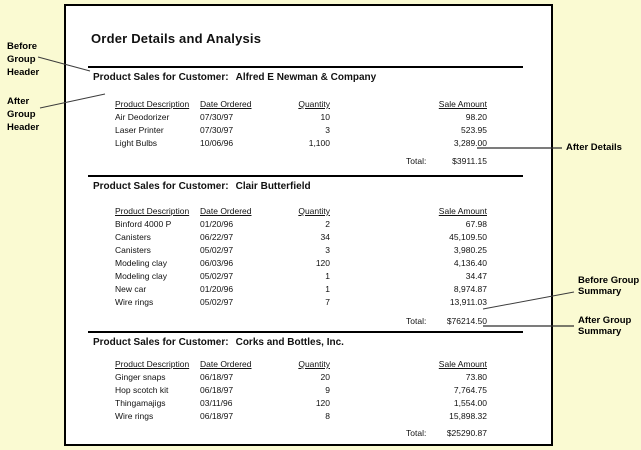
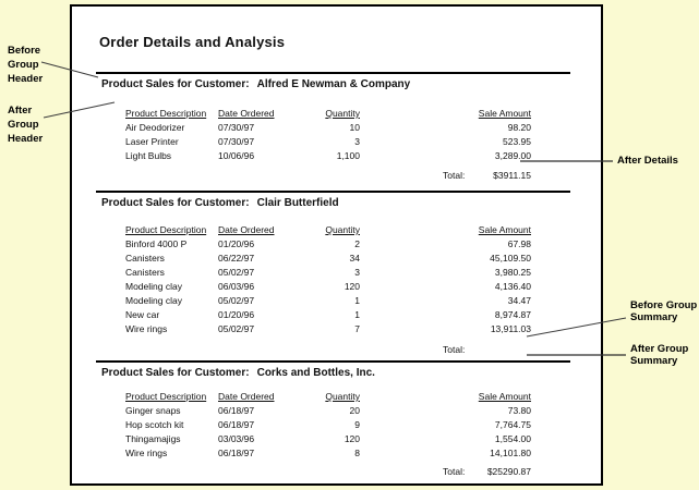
  Order Details and Analysis
  Product Sales for Customer: Alfred E Newman & Company
  Product Description
  Date Ordered
  Quantity
  Sale Amount
  Air Deodorizer
  07/30/97
  10
  98.20
  Laser Printer
  07/30/97
  3
  523.95
  Light Bulbs
  10/06/96
  1,100
  3,289.00
  Total:
  $3911.15
  Product Sales for Customer: Clair Butterfield
  Product Description
  Date Ordered
  Quantity
  Sale Amount
  Binford 4000 P
  01/20/96
  2
  67.98
  Canisters
  06/22/97
  34
  45,109.50
  Canisters
  05/02/97
  3
  3,980.25
  Modeling clay
  06/03/96
  120
  4,136.40
  Modeling clay
  05/02/97
  1
  34.47
  New car
  01/20/96
  1
  8,974.87
  Wire rings
  05/02/97
  7
  13,911.03
  Total:
- $76214.50
  Product Sales for Customer: Corks and Bottles, Inc.
  Product Description
  Date Ordered
  Quantity
  Sale Amount
  Ginger snaps
  06/18/97
  20
  73.80
  Hop scotch kit
  06/18/97
  9
  7,764.75
  Thingamajigs
- 03/11/96
+ 03/03/96
  120
  1,554.00
  Wire rings
  06/18/97
  8
- 15,898.32
+ 14,101.80
  Total:
  $25290.87
  Before Group Header
  After Group Header
  After Details
  Before Group Summary
  After Group Summary
